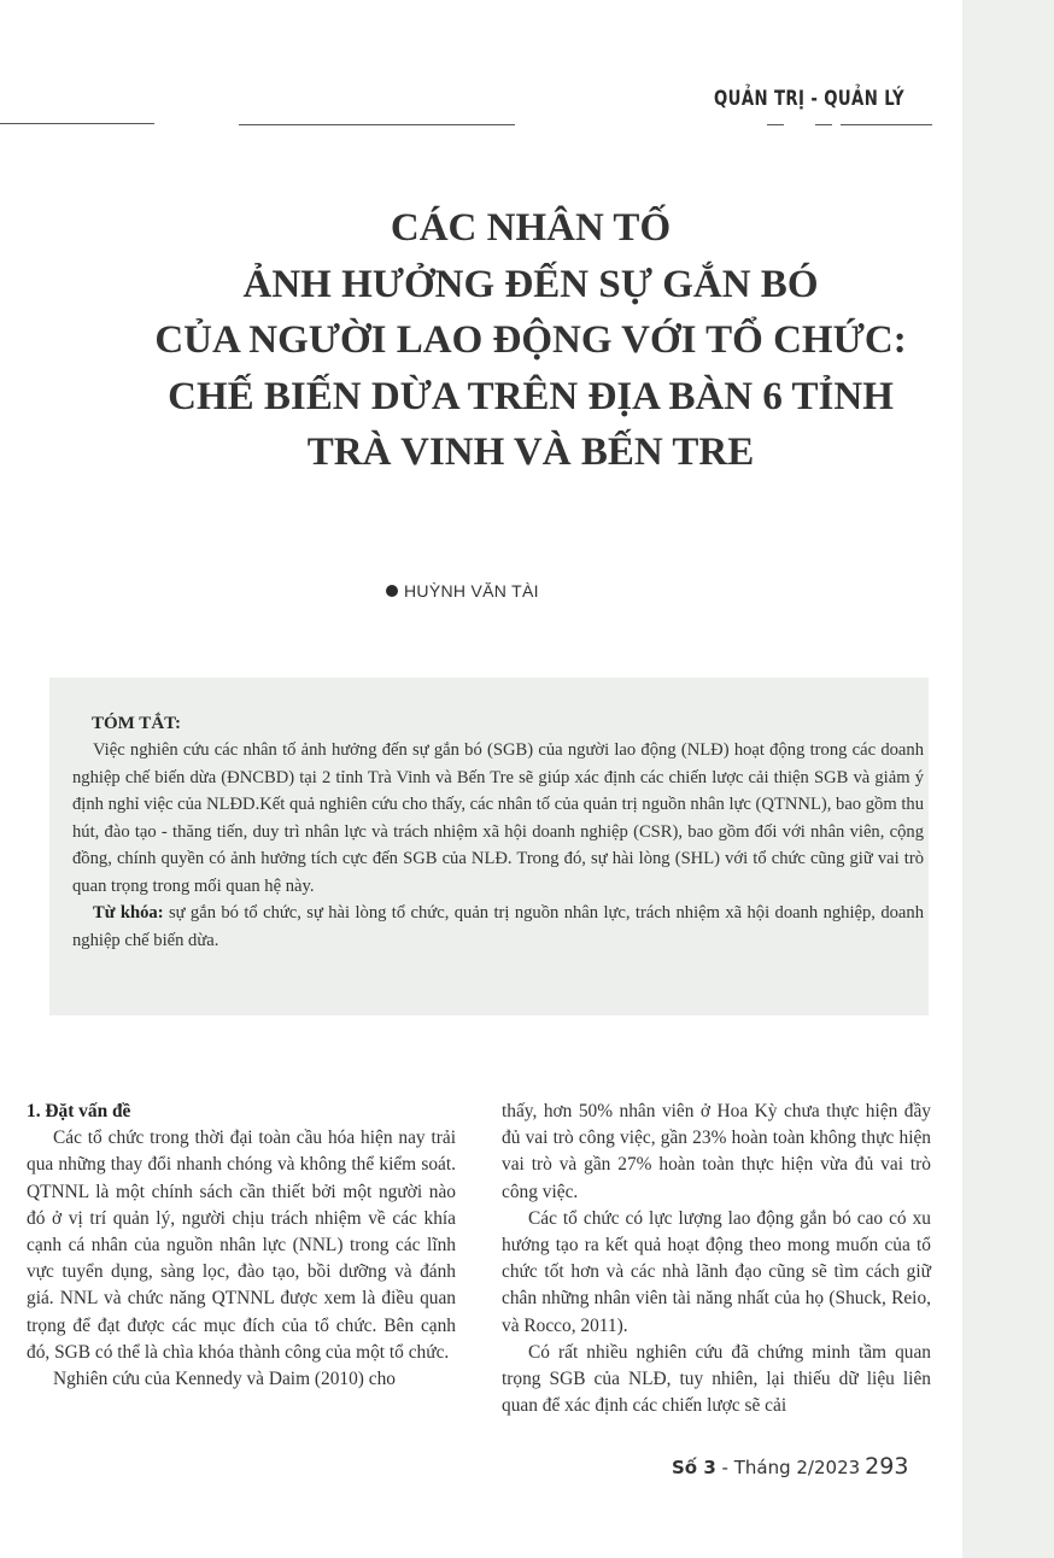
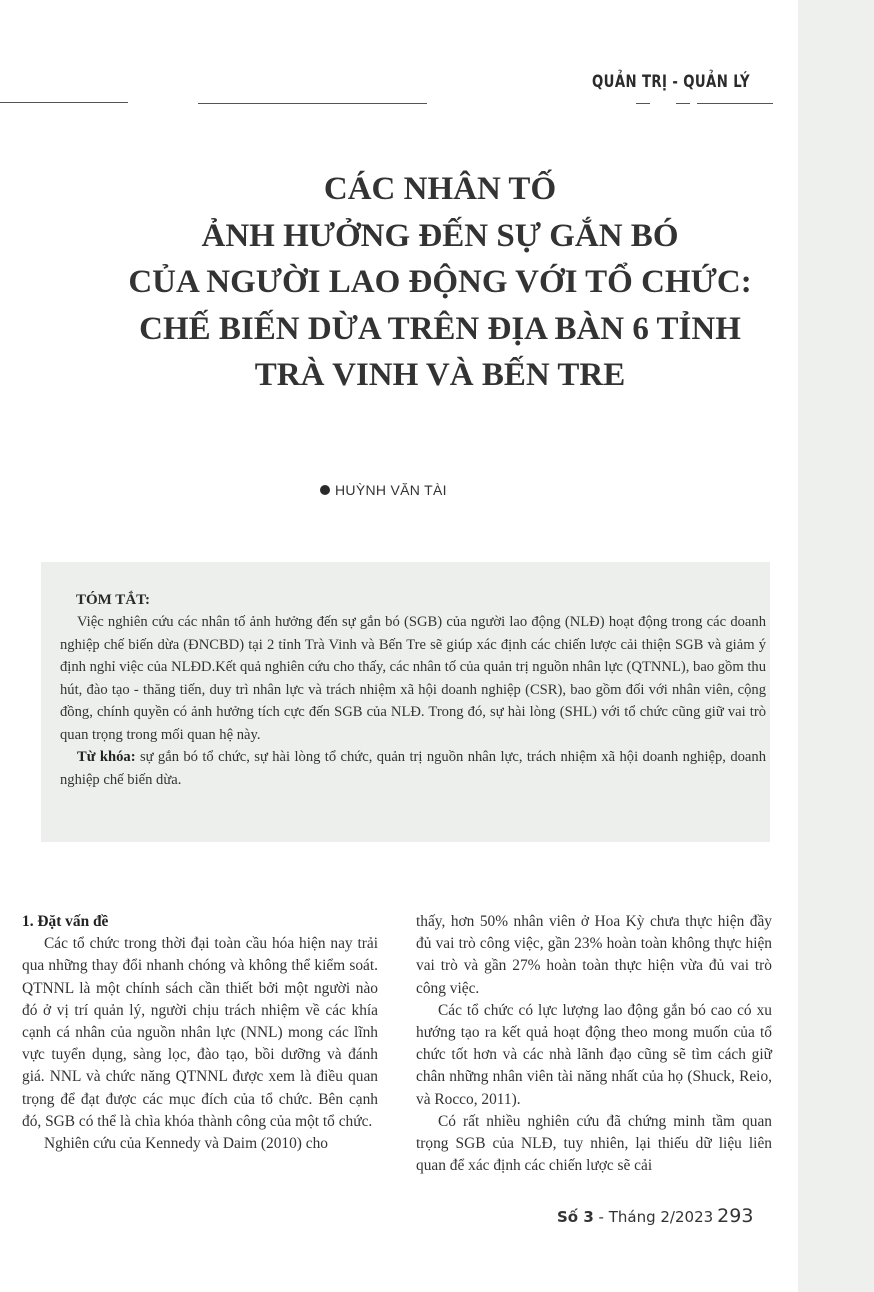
  QUẢN TRỊ - QUẢN LÝ
  CÁC NHÂN TỐ
  ẢNH HƯỞNG ĐẾN SỰ GẮN BÓ
  CỦA NGƯỜI LAO ĐỘNG VỚI TỔ CHỨC:
  CHẾ BIẾN DỪA TRÊN ĐỊA BÀN 6 TỈNH
  TRÀ VINH VÀ BẾN TRE
  HUỲNH VĂN TÀI
  TÓM TẮT:
  Việc nghiên cứu các nhân tố ảnh hưởng đến sự gắn bó (SGB) của người lao động (NLĐ) hoạt động trong các doanh nghiệp chế biến dừa (ĐNCBD) tại 2 tỉnh Trà Vinh và Bến Tre sẽ giúp xác định các chiến lược cải thiện SGB và giảm ý định nghỉ việc của NLĐD.Kết quả nghiên cứu cho thấy, các nhân tố của quản trị nguồn nhân lực (QTNNL), bao gồm thu hút, đào tạo - thăng tiến, duy trì nhân lực và trách nhiệm xã hội doanh nghiệp (CSR), bao gồm đối với nhân viên, cộng đồng, chính quyền có ảnh hưởng tích cực đến SGB của NLĐ. Trong đó, sự hài lòng (SHL) với tổ chức cũng giữ vai trò quan trọng trong mối quan hệ này.
  Từ khóa: sự gắn bó tổ chức, sự hài lòng tổ chức, quản trị nguồn nhân lực, trách nhiệm xã hội doanh nghiệp, doanh nghiệp chế biến dừa.
  1. Đặt vấn đề
- Các tổ chức trong thời đại toàn cầu hóa hiện nay trải qua những thay đổi nhanh chóng và không thể kiểm soát. QTNNL là một chính sách cần thiết bởi một người nào đó ở vị trí quản lý, người chịu trách nhiệm về các khía cạnh cá nhân của nguồn nhân lực (NNL) trong các lĩnh vực tuyển dụng, sàng lọc, đào tạo, bồi dưỡng và đánh giá. NNL và chức năng QTNNL được xem là điều quan trọng để đạt được các mục đích của tổ chức. Bên cạnh đó, SGB có thể là chìa khóa thành công của một tổ chức.
+ Các tổ chức trong thời đại toàn cầu hóa hiện nay trải qua những thay đổi nhanh chóng và không thể kiểm soát. QTNNL là một chính sách cần thiết bởi một người nào đó ở vị trí quản lý, người chịu trách nhiệm về các khía cạnh cá nhân của nguồn nhân lực (NNL) mong các lĩnh vực tuyển dụng, sàng lọc, đào tạo, bồi dưỡng và đánh giá. NNL và chức năng QTNNL được xem là điều quan trọng để đạt được các mục đích của tổ chức. Bên cạnh đó, SGB có thể là chìa khóa thành công của một tổ chức.
  Nghiên cứu của Kennedy và Daim (2010) cho
  thấy, hơn 50% nhân viên ở Hoa Kỳ chưa thực hiện đầy đủ vai trò công việc, gần 23% hoàn toàn không thực hiện vai trò và gần 27% hoàn toàn thực hiện vừa đủ vai trò công việc.
  Các tổ chức có lực lượng lao động gắn bó cao có xu hướng tạo ra kết quả hoạt động theo mong muốn của tổ chức tốt hơn và các nhà lãnh đạo cũng sẽ tìm cách giữ chân những nhân viên tài năng nhất của họ (Shuck, Reio, và Rocco, 2011).
  Có rất nhiều nghiên cứu đã chứng minh tầm quan trọng SGB của NLĐ, tuy nhiên, lại thiếu dữ liệu liên quan để xác định các chiến lược sẽ cải
  Số 3 - Tháng 2/2023 293
